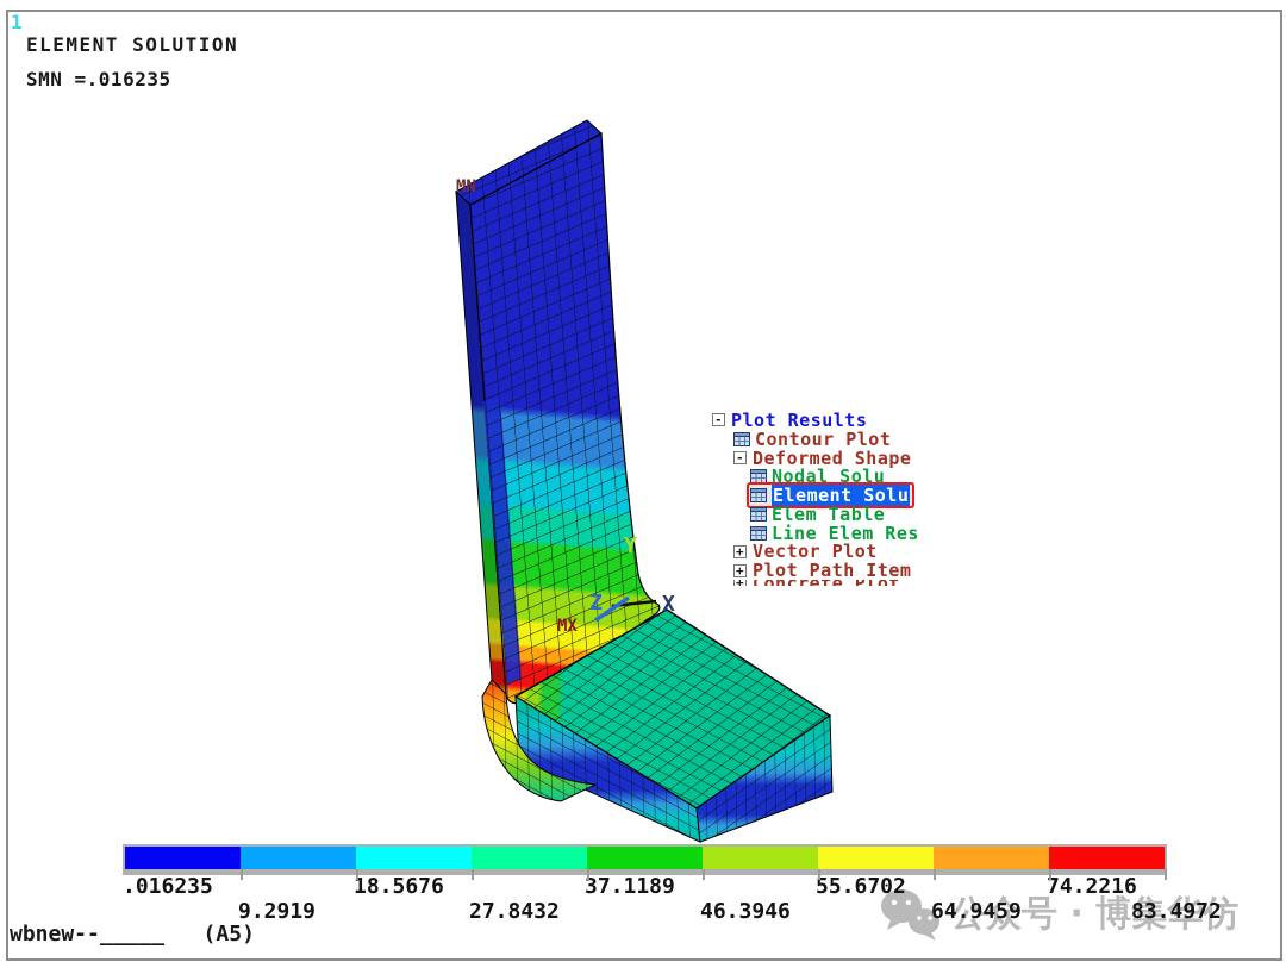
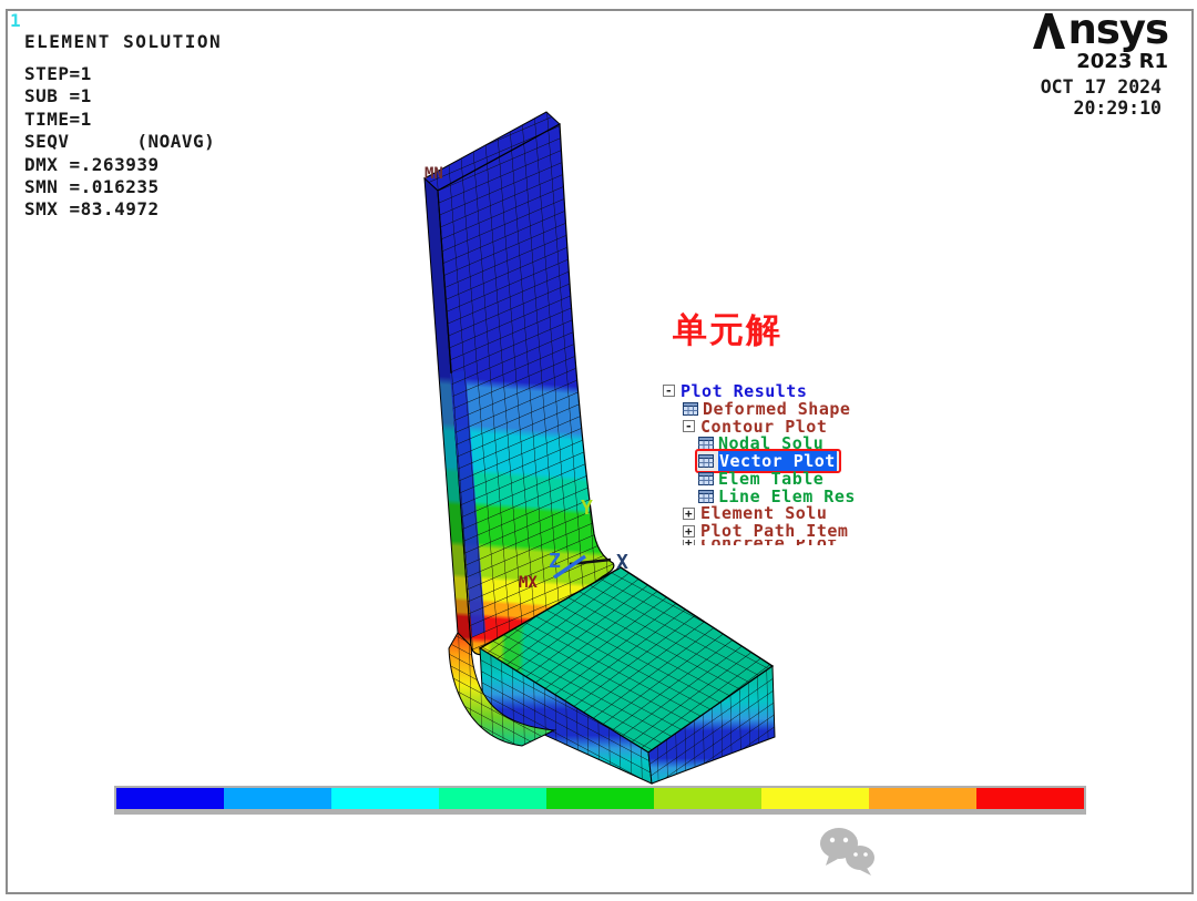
  1
  ELEMENT SOLUTION
+ STEP=1
+ SUB =1
+ TIME=1
+ SEQV (NOAVG)
+ DMX =.263939
  SMN =.016235
+ SMX =83.4972
+ nsys
+ 2023 R1
+ OCT 17 2024
+ 20:29:10
+ 单元解
  Y
  Z
  X
  MN
  MX
  -
  Plot Results
- Contour Plot
+ Deformed Shape
  -
- Deformed Shape
+ Contour Plot
  Nodal Solu
- Element Solu
+ Vector Plot
  Elem Table
  Line Elem Res
  +
- Vector Plot
+ Element Solu
  +
  Plot Path Item
  +
  Concrete Plot
- .016235
- 9.2919
- 18.5676
- 27.8432
- 37.1189
- 46.3946
- 55.6702
- 64.9459
- 74.2216
- 83.4972
- wbnew--_____ (A5)
- 公众号 · 博集华仿
